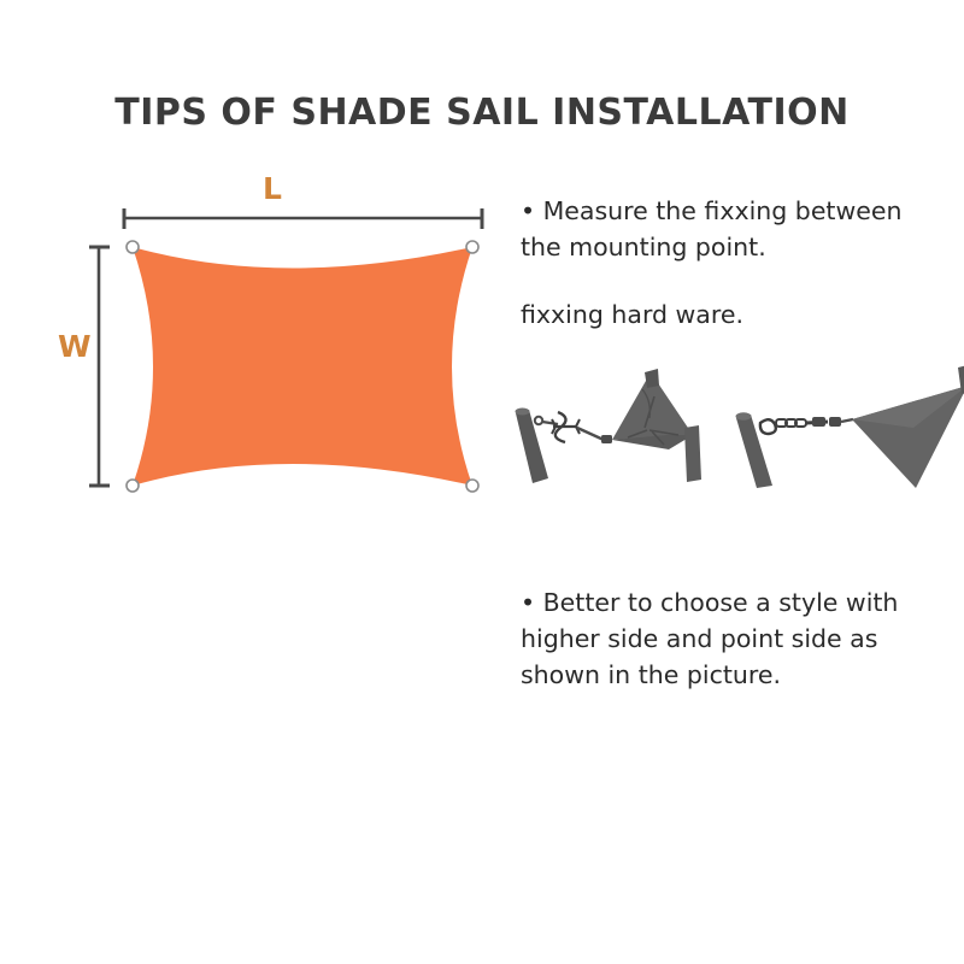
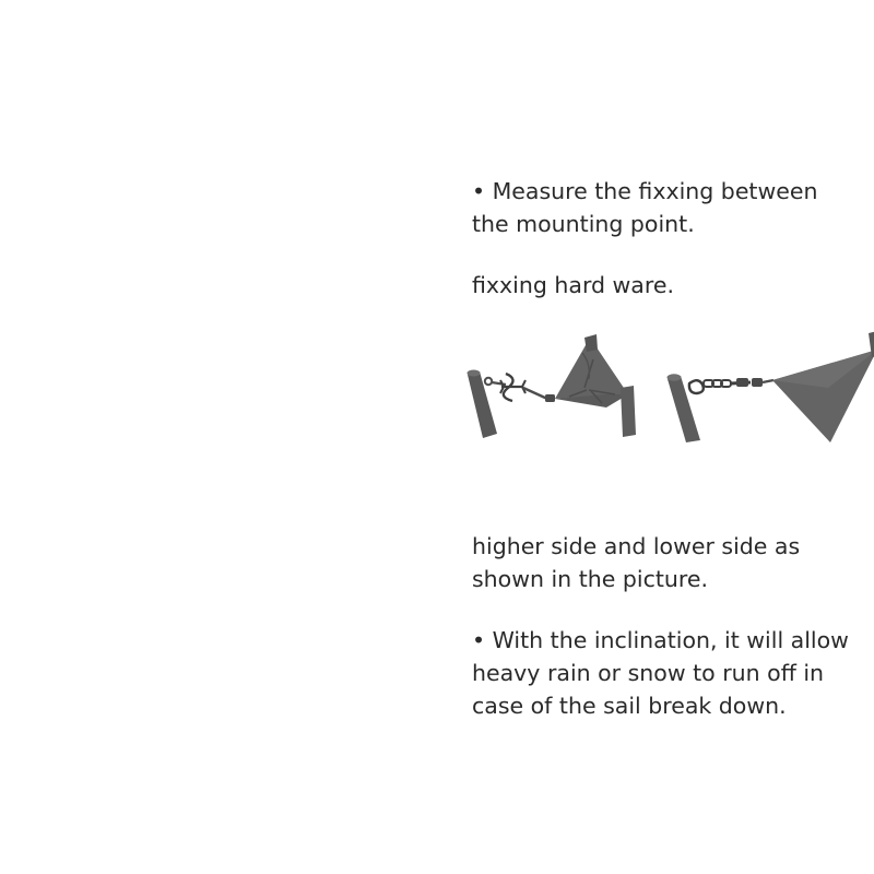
- TIPS OF SHADE SAIL INSTALLATION
- L
- W
  • Measure the fixxing between
  the mounting point.
  fixxing hard ware.
- • Better to choose a style with
- higher side and point side as
+ higher side and lower side as
  shown in the picture.
+ • With the inclination, it will allow
+ heavy rain or snow to run off in
+ case of the sail break down.
